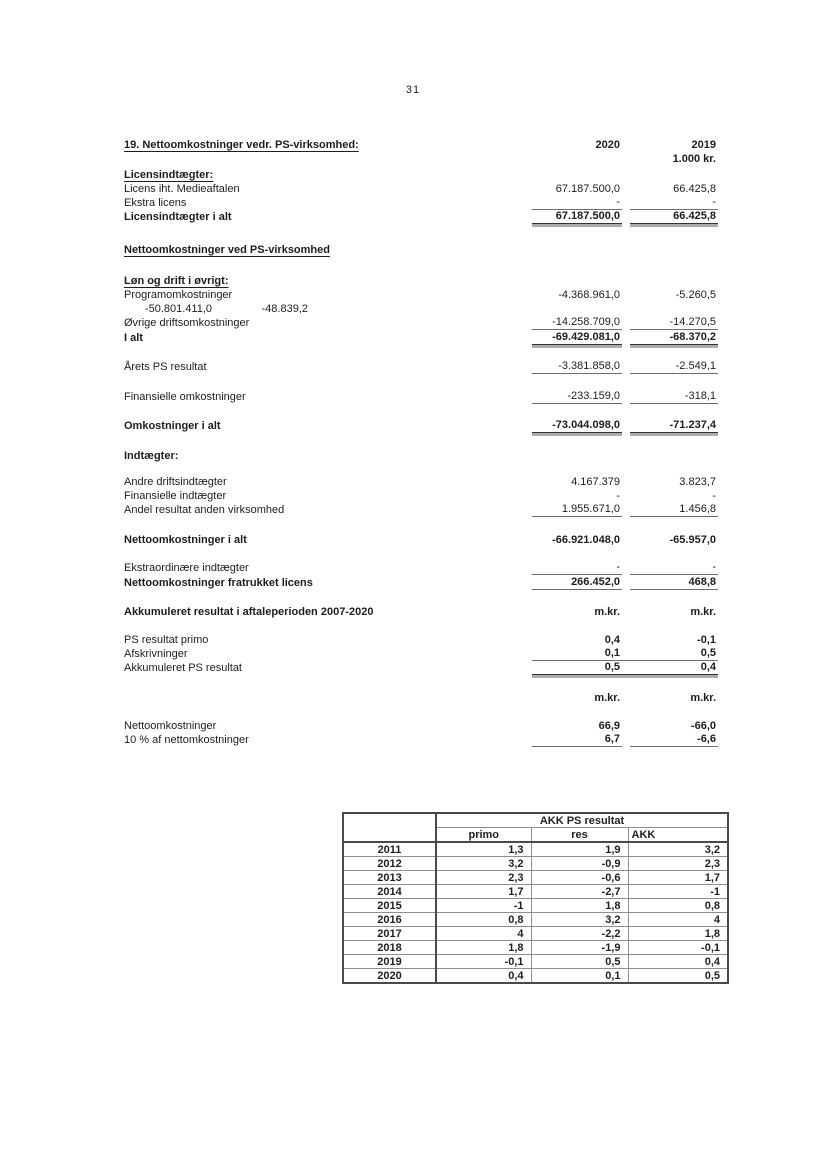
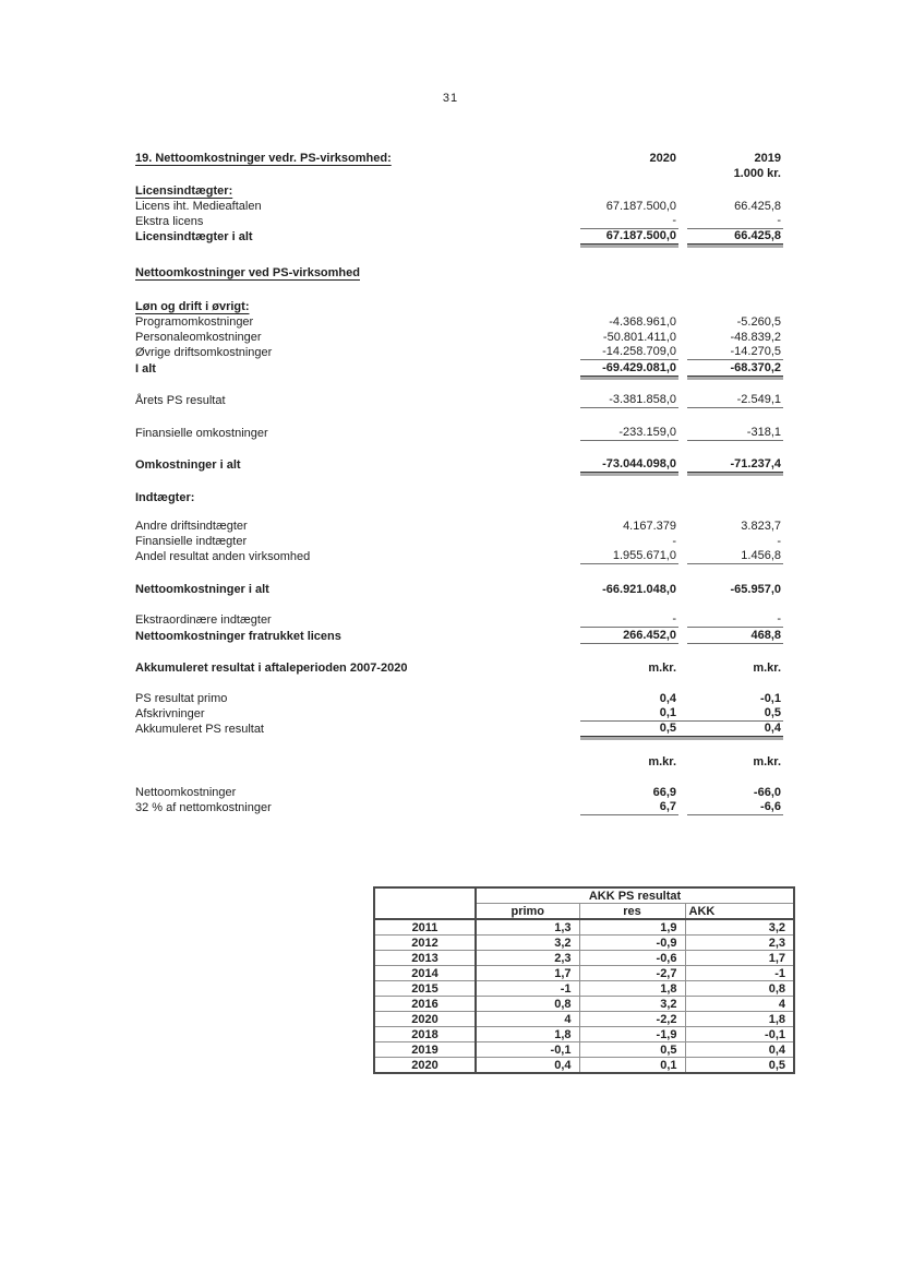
  31
  19. Nettoomkostninger vedr. PS-virksomhed:
  2020
  2019
  1.000 kr.
  Licensindtægter:
  Licens iht. Medieaftalen
  67.187.500,0
  66.425,8
  Ekstra licens
  -
  -
  Licensindtægter i alt
  67.187.500,0
  66.425,8
  Nettoomkostninger ved PS-virksomhed
  Løn og drift i øvrigt:
  Programomkostninger
  -4.368.961,0
  -5.260,5
+ Personaleomkostninger
  -50.801.411,0
  -48.839,2
  Øvrige driftsomkostninger
  -14.258.709,0
  -14.270,5
  I alt
  -69.429.081,0
  -68.370,2
  Årets PS resultat
  -3.381.858,0
  -2.549,1
  Finansielle omkostninger
  -233.159,0
  -318,1
  Omkostninger i alt
  -73.044.098,0
  -71.237,4
  Indtægter:
  Andre driftsindtægter
  4.167.379
  3.823,7
  Finansielle indtægter
  -
  -
  Andel resultat anden virksomhed
  1.955.671,0
  1.456,8
  Nettoomkostninger i alt
  -66.921.048,0
  -65.957,0
  Ekstraordinære indtægter
  -
  -
  Nettoomkostninger fratrukket licens
  266.452,0
  468,8
  Akkumuleret resultat i aftaleperioden 2007-2020
  m.kr.
  m.kr.
  PS resultat primo
  0,4
  -0,1
  Afskrivninger
  0,1
  0,5
  Akkumuleret PS resultat
  0,5
  0,4
  m.kr.
  m.kr.
  Nettoomkostninger
  66,9
  -66,0
- 10 % af nettomkostninger
+ 32 % af nettomkostninger
  6,7
  -6,6
  	AKK PS resultat
  primo	res	AKK
  2011	1,3	1,9	3,2
  2012	3,2	-0,9	2,3
  2013	2,3	-0,6	1,7
  2014	1,7	-2,7	-1
  2015	-1	1,8	0,8
  2016	0,8	3,2	4
- 2017	4	-2,2	1,8
+ 2020	4	-2,2	1,8
  2018	1,8	-1,9	-0,1
  2019	-0,1	0,5	0,4
  2020	0,4	0,1	0,5
